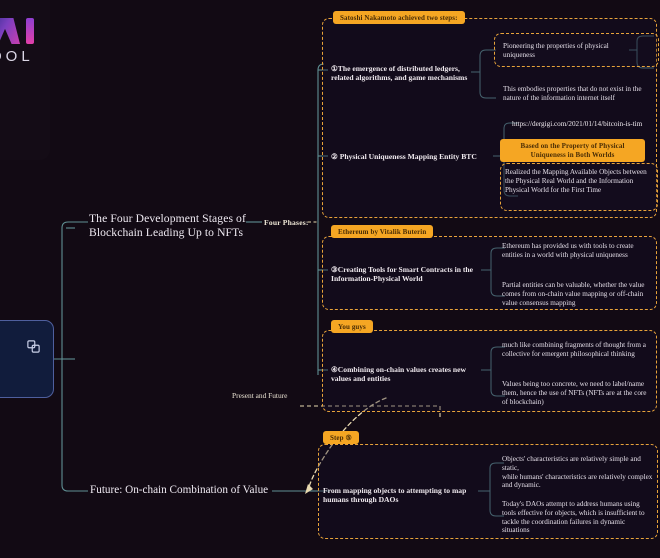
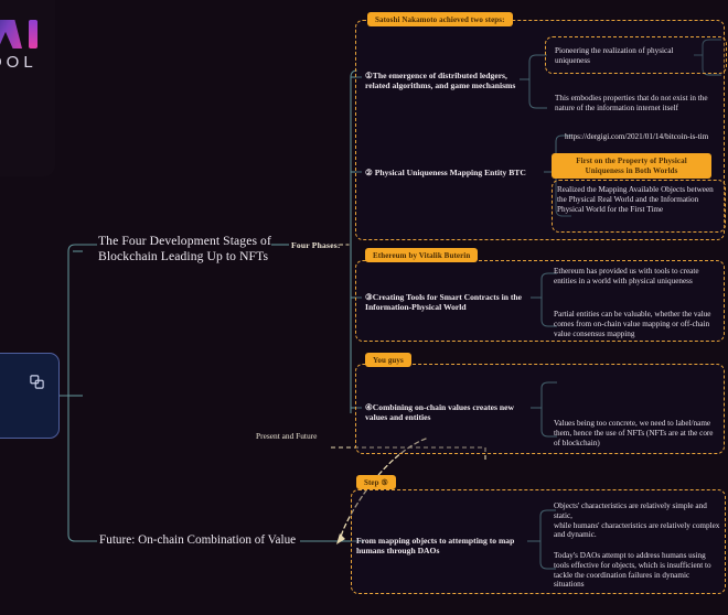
  Satoshi Nakamoto achieved two steps:
- Based on the Property of Physical Uniqueness in Both Worlds
+ First on the Property of Physical Uniqueness in Both Worlds
  Ethereum by Vitalik Buterin
  You guys
  Step ⑤
  The Four Development Stages of Blockchain Leading Up to NFTs
  Four Phases:
  Future: On-chain Combination of Value
  Present and Future
  ①The emergence of distributed ledgers, related algorithms, and game mechanisms
- Pioneering the properties of physical uniqueness
+ Pioneering the realization of physical uniqueness
  This embodies properties that do not exist in the nature of the information internet itself
  ② Physical Uniqueness Mapping Entity BTC
  https://dergigi.com/2021/01/14/bitcoin-is-tim
  Realized the Mapping Available Objects between the Physical Real World and the Information Physical World for the First Time
  ③Creating Tools for Smart Contracts in the Information-Physical World
  Ethereum has provided us with tools to create entities in a world with physical uniqueness
  Partial entities can be valuable, whether the value comes from on-chain value mapping or off-chain value consensus mapping
  ④Combining on-chain values creates new values and entities
- much like combining fragments of thought from a collective for emergent philosophical thinking
  Values being too concrete, we need to label/name them, hence the use of NFTs (NFTs are at the core of blockchain)
  From mapping objects to attempting to map humans through DAOs
  Objects' characteristics are relatively simple and static,
  while humans' characteristics are relatively complex and dynamic.
